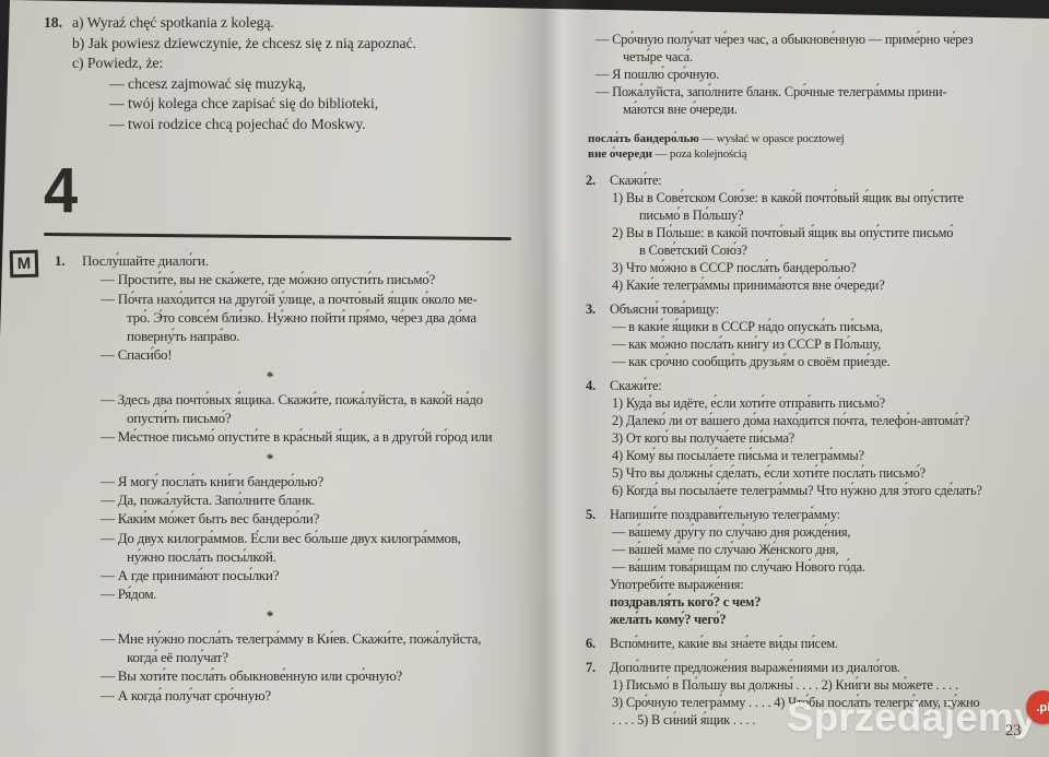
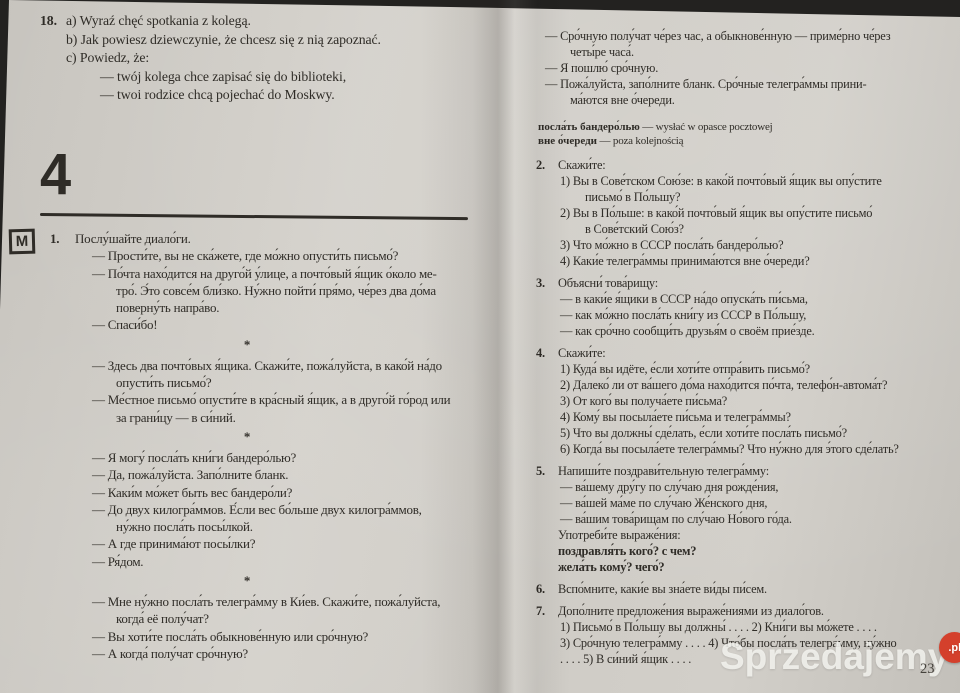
  18. a) Wyraź chęć spotkania z kolegą.
  b) Jak powiesz dziewczynie, że chcesz się z nią zapoznać.
  c) Powiedz, że:
- — chcesz zajmować się muzyką,
  — twój kolega chce zapisać się do biblioteki,
  — twoi rodzice chcą pojechać do Moskwy.
  4
  1. Послу́шайте диало́ги.
  — Прости́те, вы не ска́жете, где мо́жно опусти́ть письмо́?
  — По́чта нахо́дится на друго́й у́лице, а почто́вый я́щик о́коло
  тро́. Э́то совсе́м бли́зко. Ну́жно пойти́ пря́мо, че́рез два д
  поверну́ть напра́во.
  — Спаси́бо!
  *
  — Здесь два почто́вых я́щика. Скажи́те, пожа́луйста, в како́й
  опусти́ть письмо́?
  — Ме́стное письмо́ опусти́те в кра́сный я́щик, а в друго́й го́ро
+ за грани́цу — в си́ний.
  *
  — Я могу́ посла́ть кни́ги бандеро́лью?
  — Да, пожа́луйста. Запо́лните бланк.
  — Каки́м мо́жет быть вес бандеро́ли?
  — До двух килогра́ммов. Е́сли вес бо́льше двух килогра́ммов
  ну́жно посла́ть посы́лкой.
  — А где принима́ют посы́лки?
  — Ря́дом.
  *
  — Мне ну́жно посла́ть телегра́мму в Ки́ев. Скажи́те, пожа́луй
  когда́ её полу́чат?
  — Вы хоти́те посла́ть обыкнове́нную или сро́чную?
  — А когда́ полу́чат сро́чную?
  ро́чную полу́чат че́рез час, а обыкнове́нную — приме́рно че́рез
  четы́ре часа́.
  пошлю́ сро́чную.
  ожа́луйста, запо́лните бланк. Сро́чные телегра́ммы прини-
  ма́ются вне о́череди.
  ь бандеро́лью — wysłać w opasce pocztowej
  ереди — poza kolejnością
  Вы в Сове́тском Сою́зе: в како́й почто́вый я́щик вы опу́стите
  письмо́ в По́льшу?
  Вы в По́льше: в како́й почто́вый я́щик вы опу́стите письмо́
  в Сове́тский Сою́з?
  Что мо́жно в СССР посла́ть бандеро́лью?
  Каки́е телегра́ммы принима́ются вне о́череди?
  ъясни́ това́рищу:
  в каки́е я́щики в СССР на́до опуска́ть пи́сьма,
  как мо́жно посла́ть кни́гу из СССР в По́льшу,
  как сро́чно сообщи́ть друзья́м о своём прие́зде.
  Куда́ вы идёте, е́сли хоти́те отпра́вить письмо́?
  Далеко́ ли от ва́шего до́ма нахо́дится по́чта, телефо́н-автома́т?
  От кого́ вы получа́ете пи́сьма?
  Кому́ вы посыла́ете пи́сьма и телегра́ммы?
  Что вы должны́ сде́лать, е́сли хоти́те посла́ть письмо́?
  Когда́ вы посыла́ете телегра́ммы? Что ну́жно для э́того сде́лать?
  пиши́те поздрави́тельную телегра́мму:
  ва́шему дру́гу по слу́чаю дня рожде́ния,
  ва́шей ма́ме по слу́чаю Же́нского дня,
  ва́шим това́рищам по слу́чаю Но́вого го́да.
  отреби́те выраже́ния:
  здравля́ть кого́? с чем?
  ла́ть кому́? чего́?
  по́мните, каки́е вы зна́ете ви́ды пи́сем.
  по́лните предложе́ния выраже́ниями из диало́гов.
  Письмо́ в По́льшу вы должны́ . . . . 2) Кни́ги вы мо́жете . . . .
  Сро́чную телегра́мму . . . . 4) Что́бы посла́ть телегра́мму, ну́жно
  . . 5) В си́ний я́щик . . . .
  Sprzedajemy
  23
